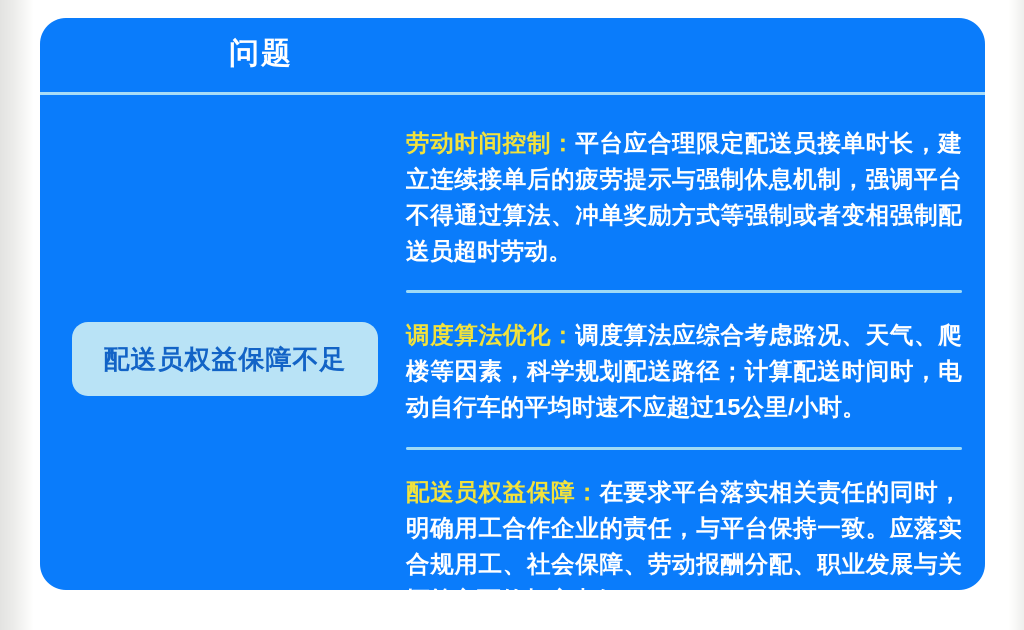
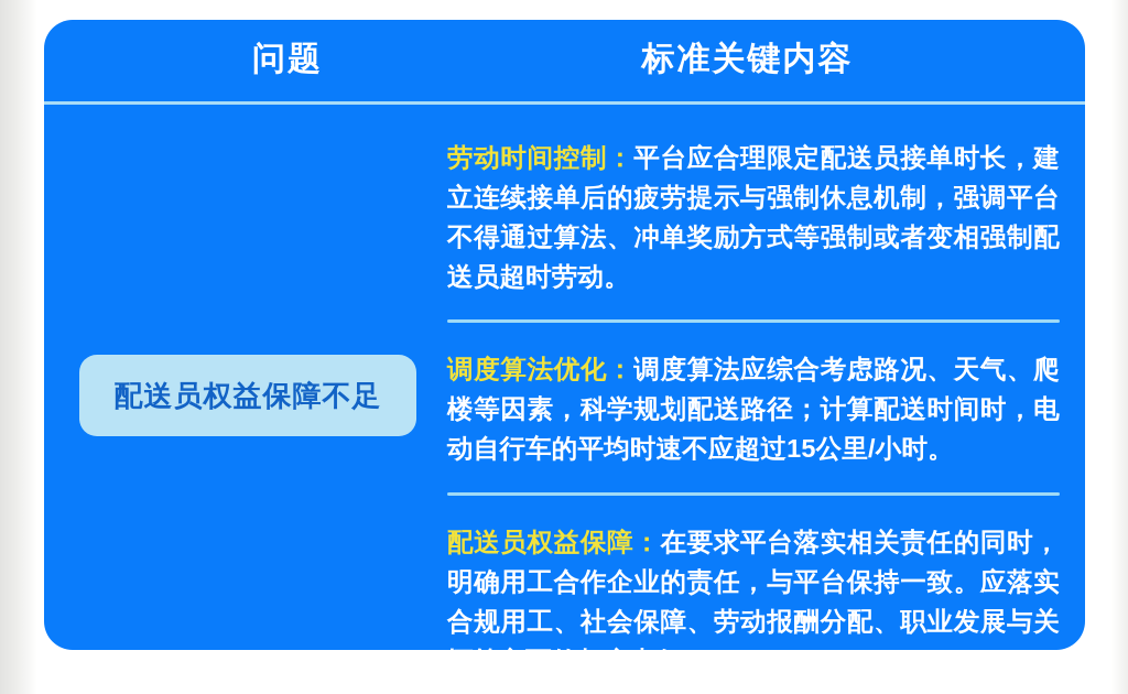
  问题
+ 标准关键内容
  配送员权益保障不足
  劳动时间控制：平台应合理限定配送员接单时长，建立连续接单后的疲劳提示与强制休息机制，强调平台不得通过算法、冲单奖励方式等强制或者变相强制配送员超时劳动。
  调度算法优化：调度算法应综合考虑路况、天气、爬楼等因素，科学规划配送路径；计算配送时间时，电动自行车的平均时速不应超过15公里/小时。
  配送员权益保障：在要求平台落实相关责任的同时，明确用工合作企业的责任，与平台保持一致。应落实合规用工、社会保障、劳动报酬分配、职业发展与关
